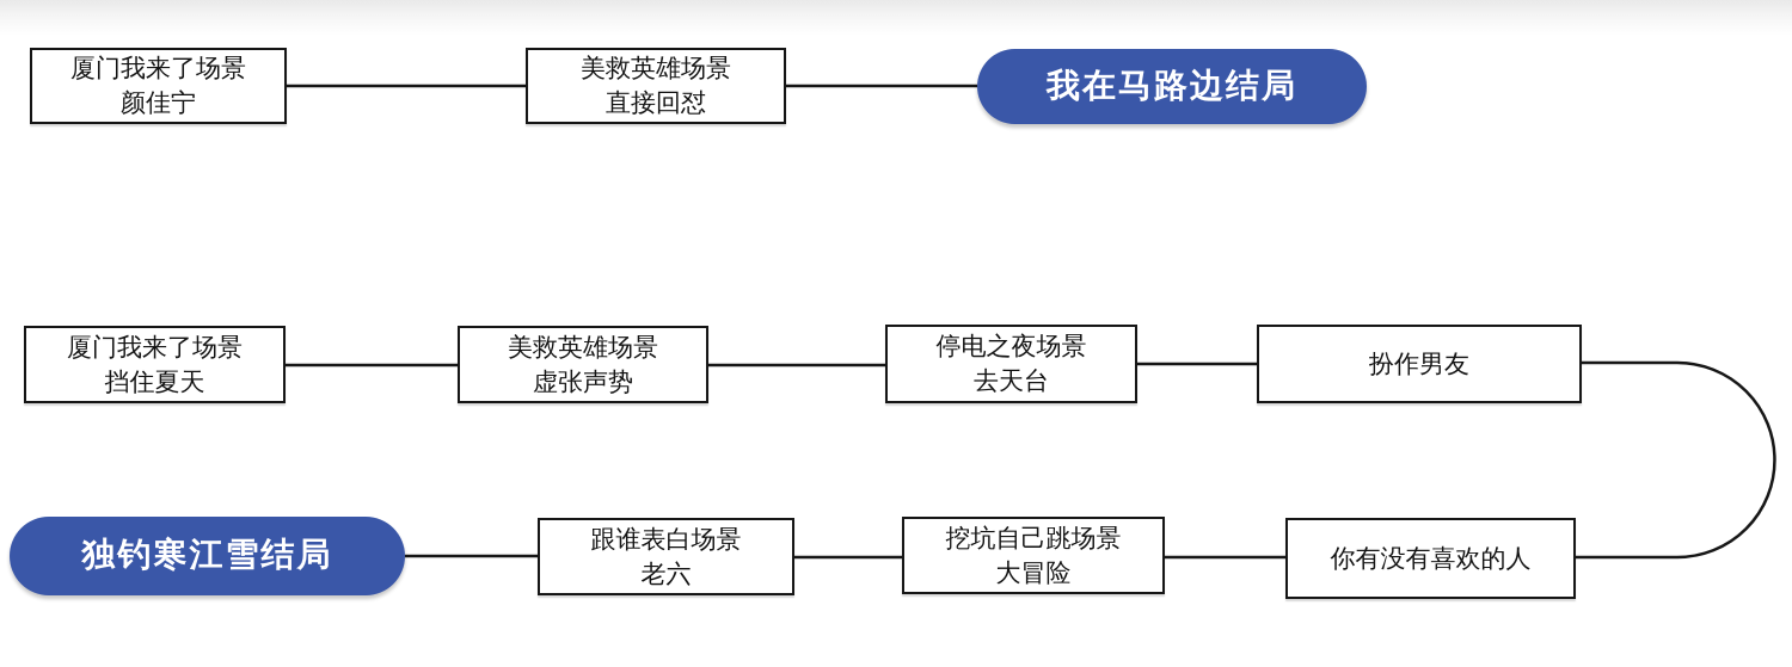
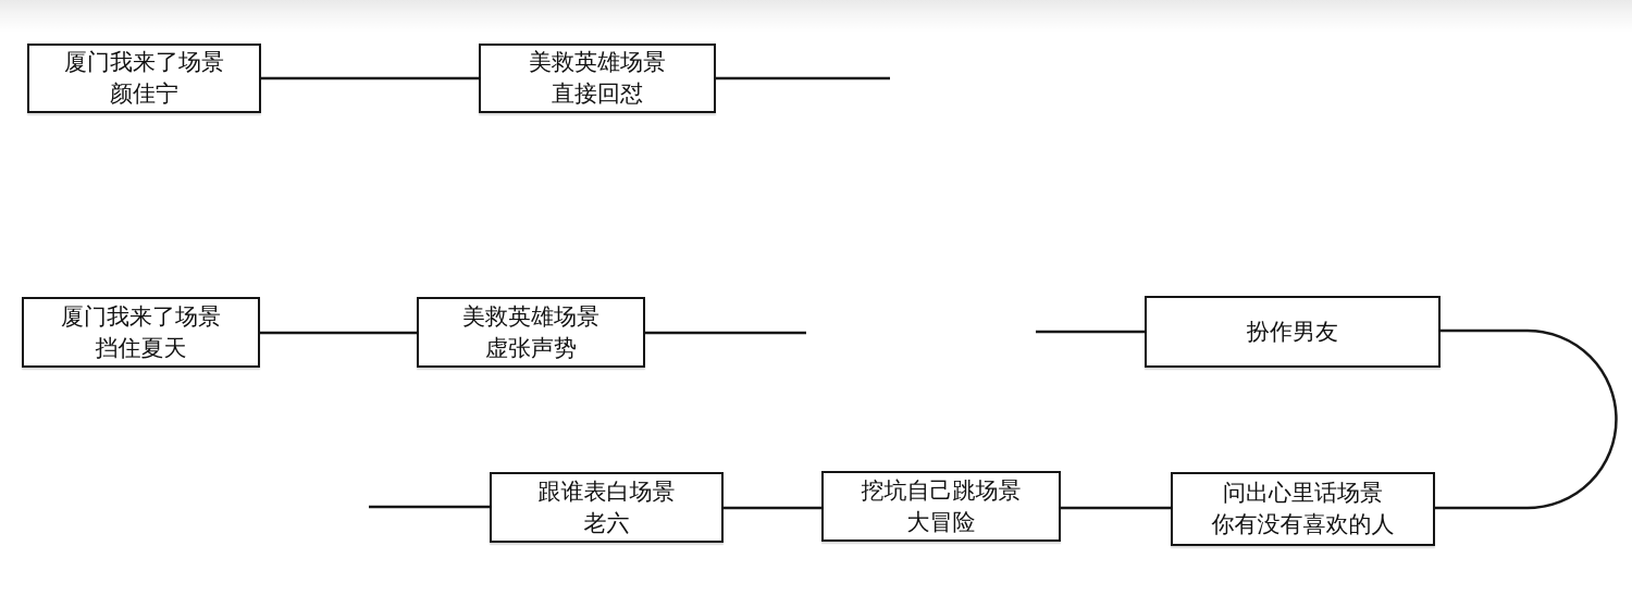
  厦门我来了场景
  颜佳宁
  美救英雄场景
  直接回怼
- 我在马路边结局
  厦门我来了场景
  挡住夏天
  美救英雄场景
  虚张声势
- 停电之夜场景
- 去天台
  扮作男友
- 独钓寒江雪结局
  跟谁表白场景
  老六
  挖坑自己跳场景
  大冒险
+ 问出心里话场景
  你有没有喜欢的人
